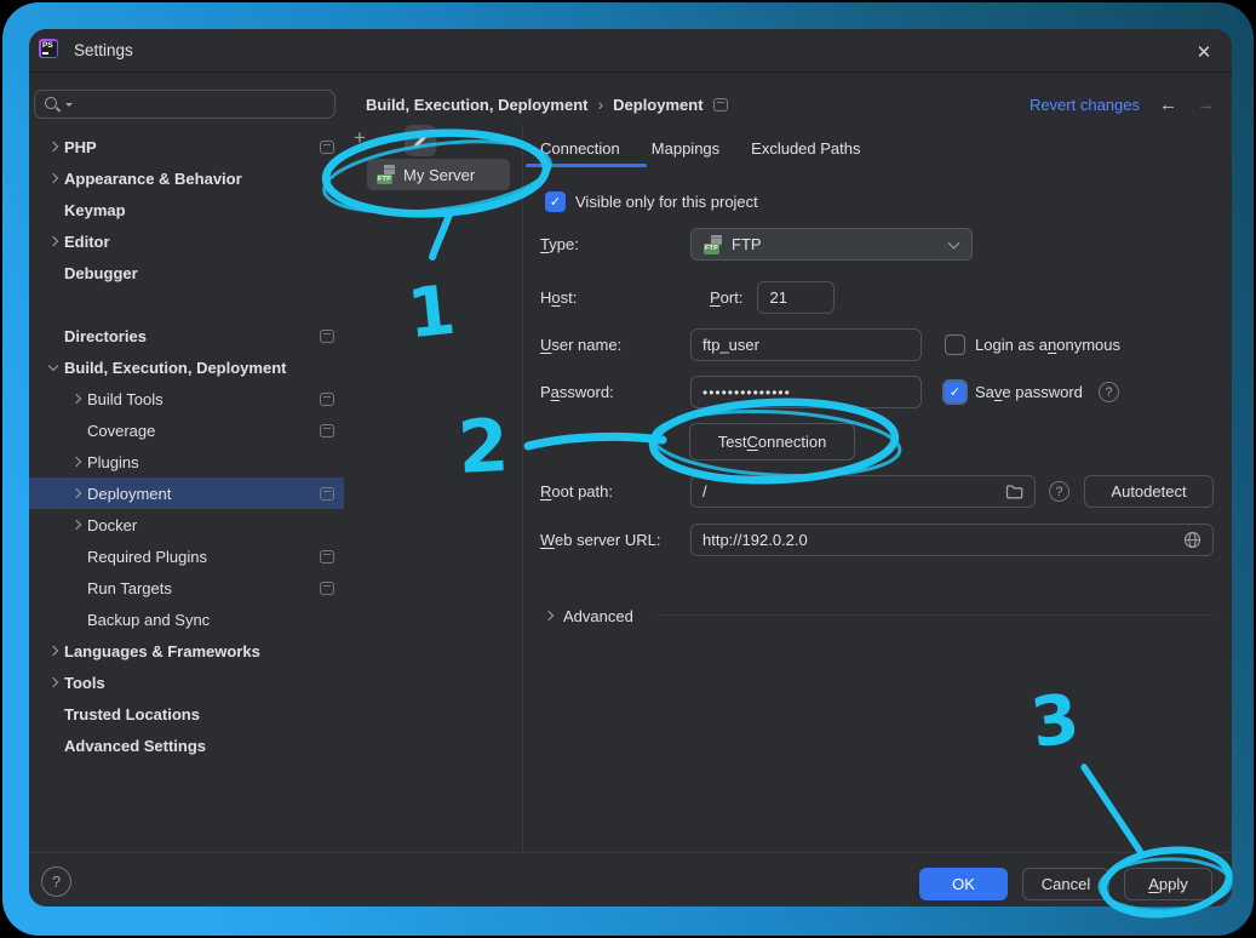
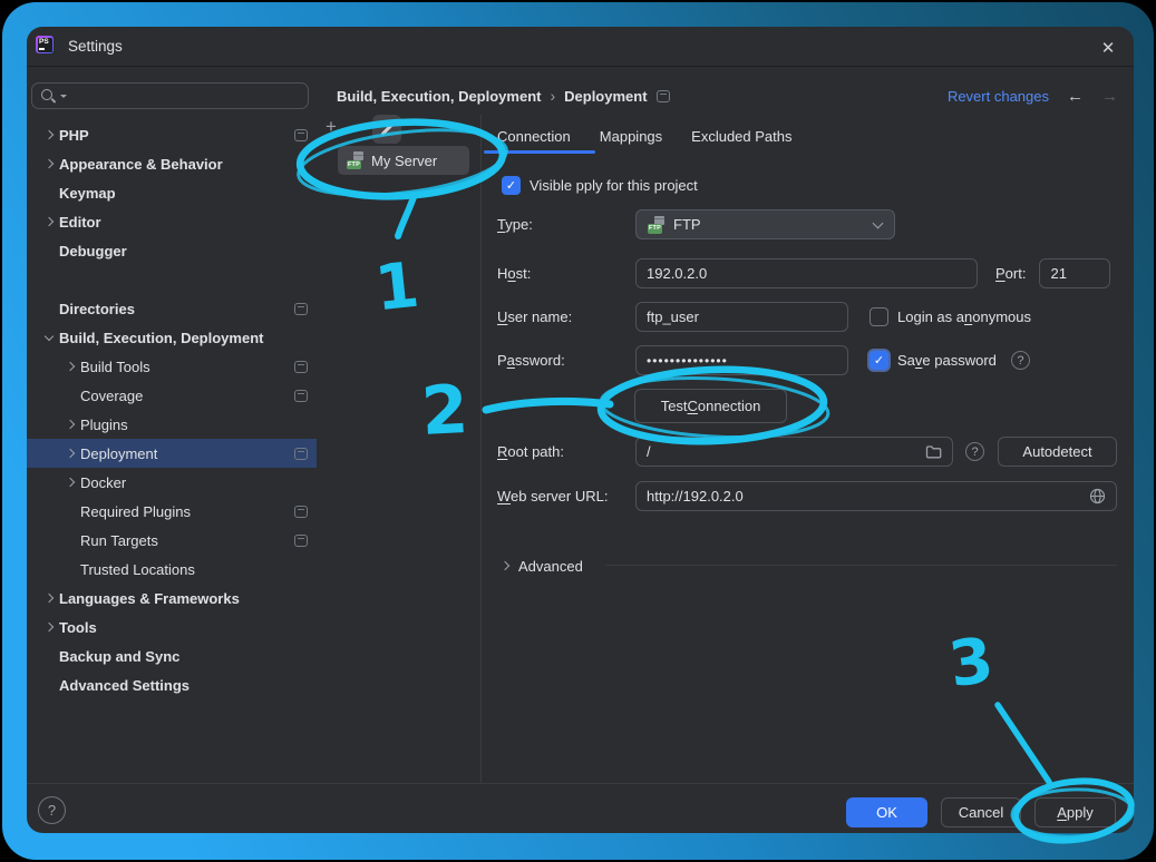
  Settings
  ✕
  Build, Execution, Deployment
  ›
  Deployment
  Revert changes
  ←
  →
  PHP
  Appearance & Behavior
  Keymap
  Editor
  Debugger
  Directories
  Build, Execution, Deployment
  Build Tools
  Coverage
  Plugins
  Deployment
  Docker
  Required Plugins
  Run Targets
- Backup and Sync
+ Trusted Locations
  Languages & Frameworks
  Tools
- Trusted Locations
+ Backup and Sync
  Advanced Settings
  +
  My Server
  Connection
  Mappings
  Excluded Paths
  ✓
- Visible only for this project
+ Visible pply for this project
  Type:
  FTP
  Host:
+ 192.0.2.0
  Port:
  21
  User name:
  ftp_user
  Login as anonymous
  Password:
  ••••••••••••••
  ✓
  Save password
  ?
  Test
  C
  onnection
  Root path:
  /
  ?
  Autodetect
  Web server URL:
  http://192.0.2.0
  Advanced
  ?
  OK
  Cancel
  A
  pply
